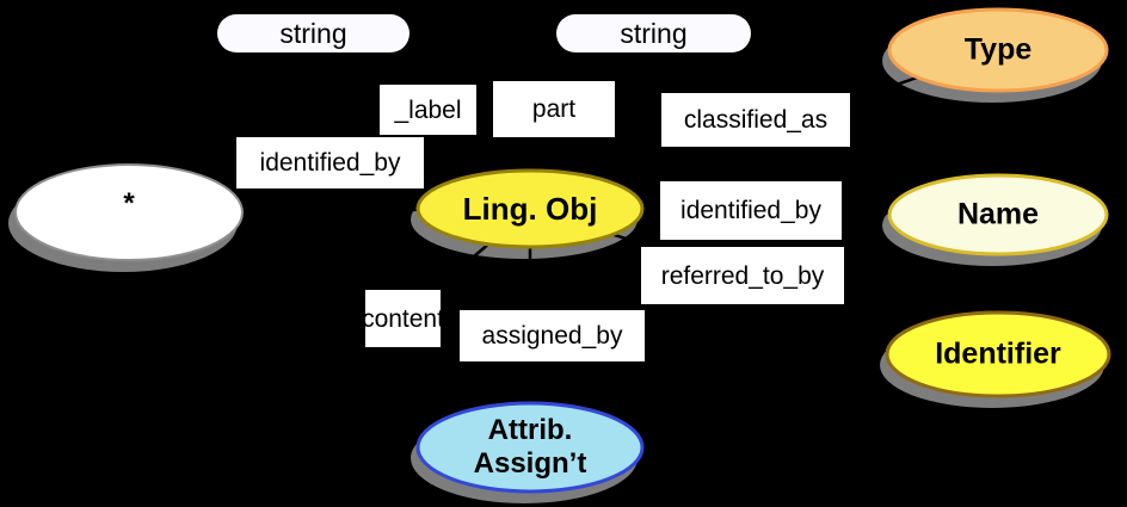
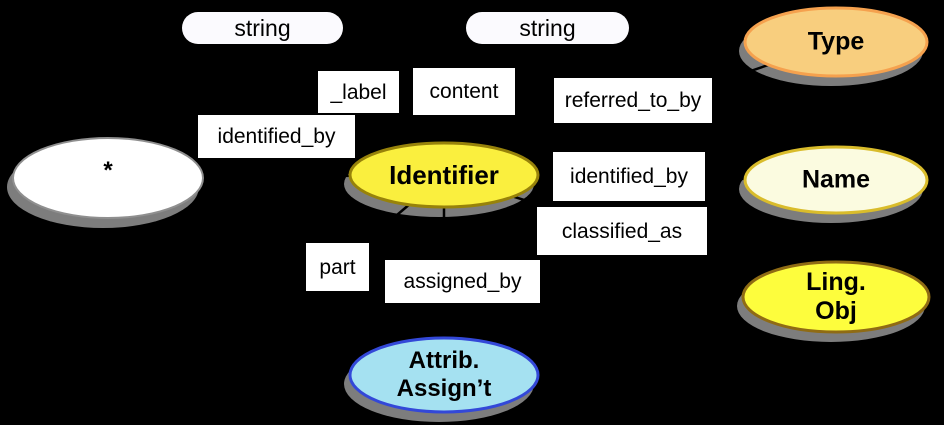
  string
  string
  _label
- part
+ content
- classified_as
+ referred_to_by
  identified_by
  identified_by
- referred_to_by
+ classified_as
- content
+ part
  assigned_by
  *
- Ling. Obj
+ Identifier
  Type
  Name
- Identifier
+ Ling. Obj
  Attrib.
  Assign’t
